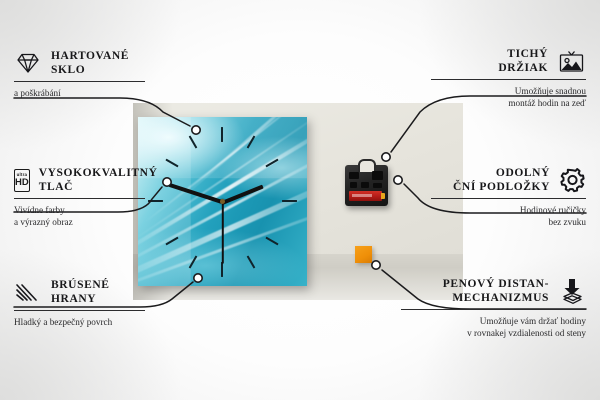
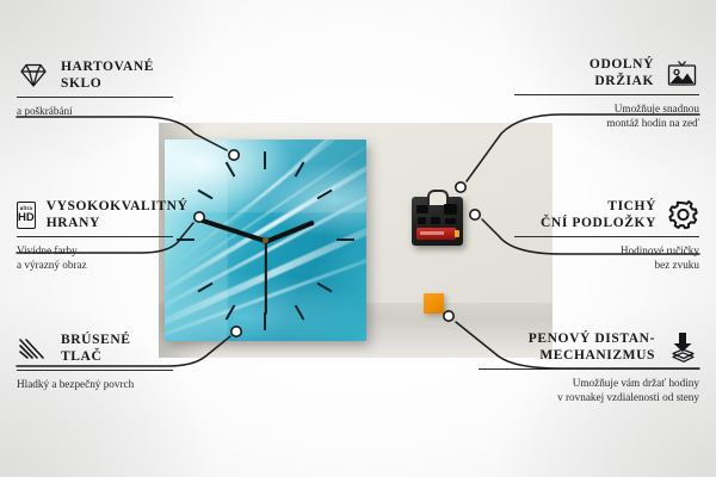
  HARTOVANÉ
  SKLO
  a poškrábání
  HD
  VYSOKOKVALITNÝ
- TLAČ
+ HRANY
  Vivídne farby
  a výrazný obraz
  BRÚSENÉ
- HRANY
+ TLAČ
  Hladký a bezpečný povrch
- TICHÝ
+ ODOLNÝ
  DRŽIAK
  Umožňuje snadnou
  montáž hodin na zeď
- ODOLNÝ
+ TICHÝ
  ČNÍ PODLOŽKY
  Hodinové ručičky
  bez zvuku
  PENOVÝ DISTAN-
  MECHANIZMUS
  Umožňuje vám držať hodiny
  v rovnakej vzdialenosti od steny
